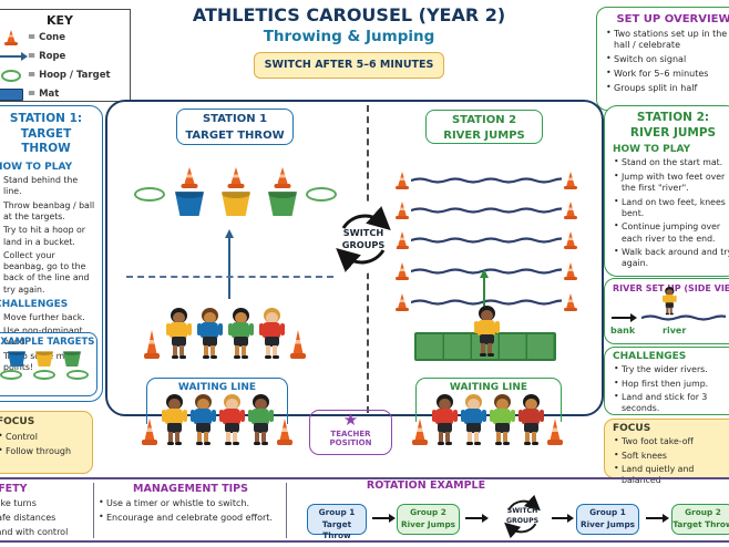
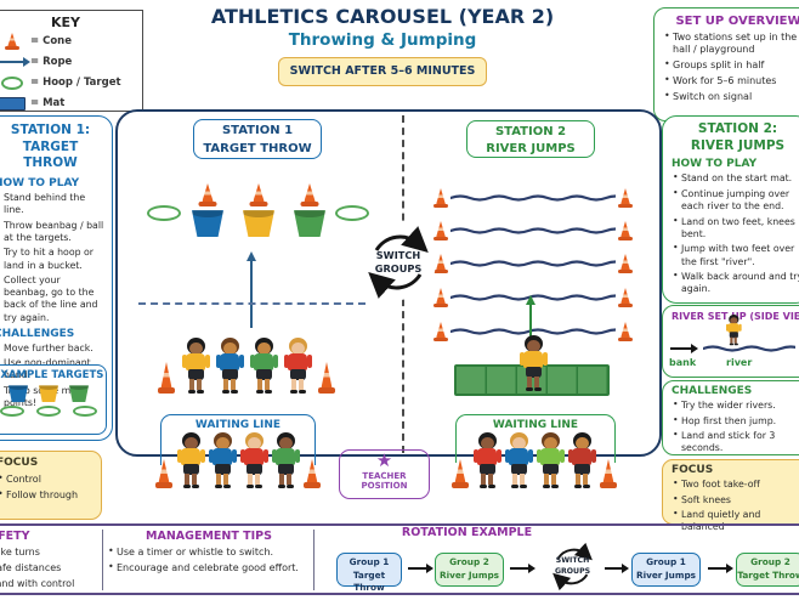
  KEY
  = Cone
  = Rope
  = Hoop / Target
  = Mat
  ATHLETICS CAROUSEL (YEAR 2)
  Throwing & Jumping
  SWITCH AFTER 5–6 MINUTES
  SET UP OVERVIEW
- Two stations set up in the hall / celebrate
+ Two stations set up in the hall / playground
- Switch on signal
+ Groups split in half
  Work for 5–6 minutes
- Groups split in half
+ Switch on signal
  STATION 1:
  TARGET THROW
  OW TO PLAY
  Stand behind the line.
  Throw beanbag / ball at the targets.
  Try to hit a hoop or land in a bucket.
  Collect your beanbag, go to the back of the line and try again.
  HALLENGES
  Move further back.
  Use non-dominant hand.
  XAMPLE TARGETS
  FOCUS
  Control
  Follow through
  STATION 1
  TARGET THROW
  STATION 2
  RIVER JUMPS
  SWITCH
  GROUPS
  WAITING LINE
  ★
  TEACHER POSITION
  WAITING LINE
  STATION 2:
  RIVER JUMPS
  HOW TO PLAY
  Stand on the start mat.
- Jump with two feet over the first "river".
+ Continue jumping over each river to the end.
  Land on two feet, knees bent.
- Continue jumping over each river to the end.
+ Jump with two feet over the first "river".
  Walk back around and tr again.
  RIVER SETP (SIDE VIE
  bank
  river
  CHALLENGES
  Try the wider rivers.
  Hop first then jump.
  Land and stick for 3 seconds.
  FOCUS
  Two foot take-off
  Soft knees
  Land quietly and balanced
  ke turns
  fe distances
  nd with control
  MANAGEMENT TIPS
  Use a timer or whistle to switch.
  Encourage and celebrate good effort.
  ROTATION EXAMPLE
  Group 1
  Target Throw
  Group 2
  River Jumps
  Group 1
  River Jumps
  Group 2
  Target Thro
